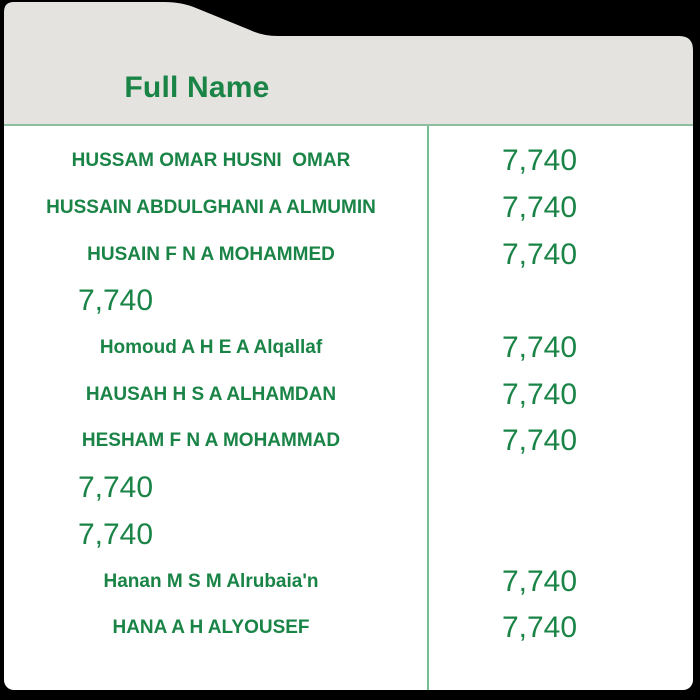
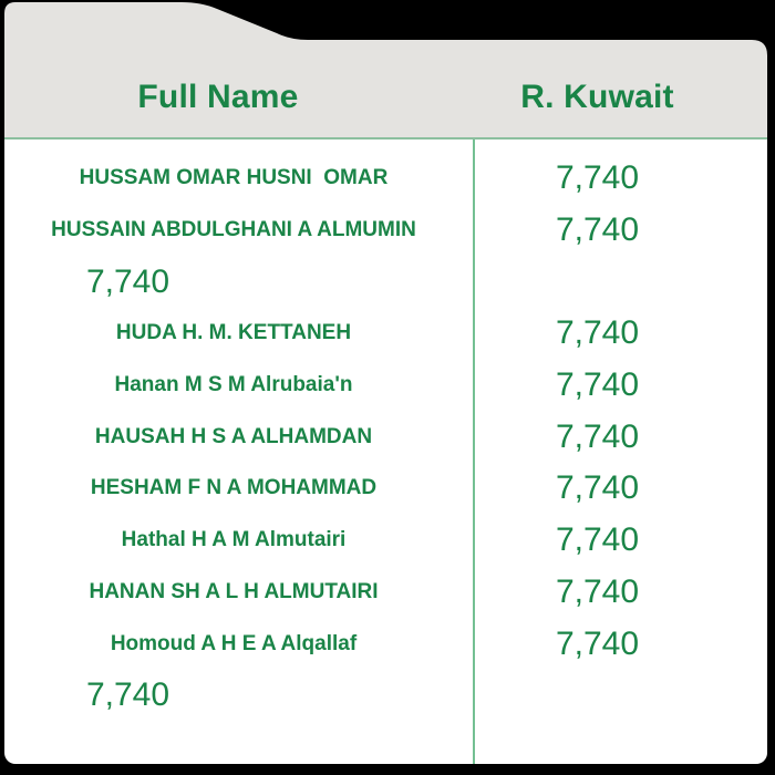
  Full Name
+ R. Kuwait
  HUSSAM OMAR HUSNI OMAR
  7,740
  HUSSAIN ABDULGHANI A ALMUMIN
  7,740
- HUSAIN F N A MOHAMMED
  7,740
+ HUDA H. M. KETTANEH
  7,740
- Homoud A H E A Alqallaf
+ Hanan M S M Alrubaia'n
  7,740
  HAUSAH H S A ALHAMDAN
  7,740
  HESHAM F N A MOHAMMAD
  7,740
+ Hathal H A M Almutairi
  7,740
+ HANAN SH A L H ALMUTAIRI
  7,740
- Hanan M S M Alrubaia'n
+ Homoud A H E A Alqallaf
  7,740
- HANA A H ALYOUSEF
  7,740
